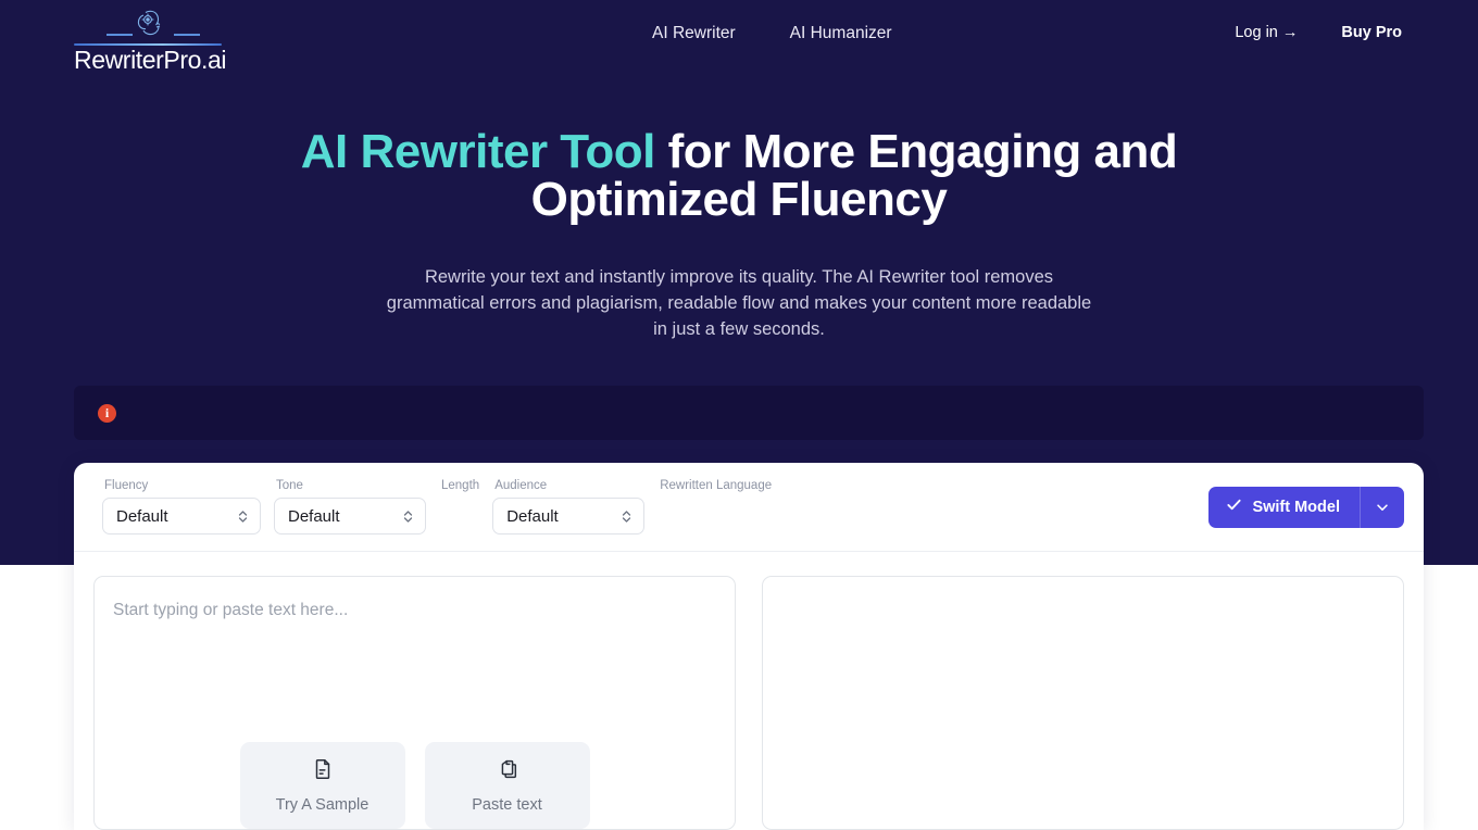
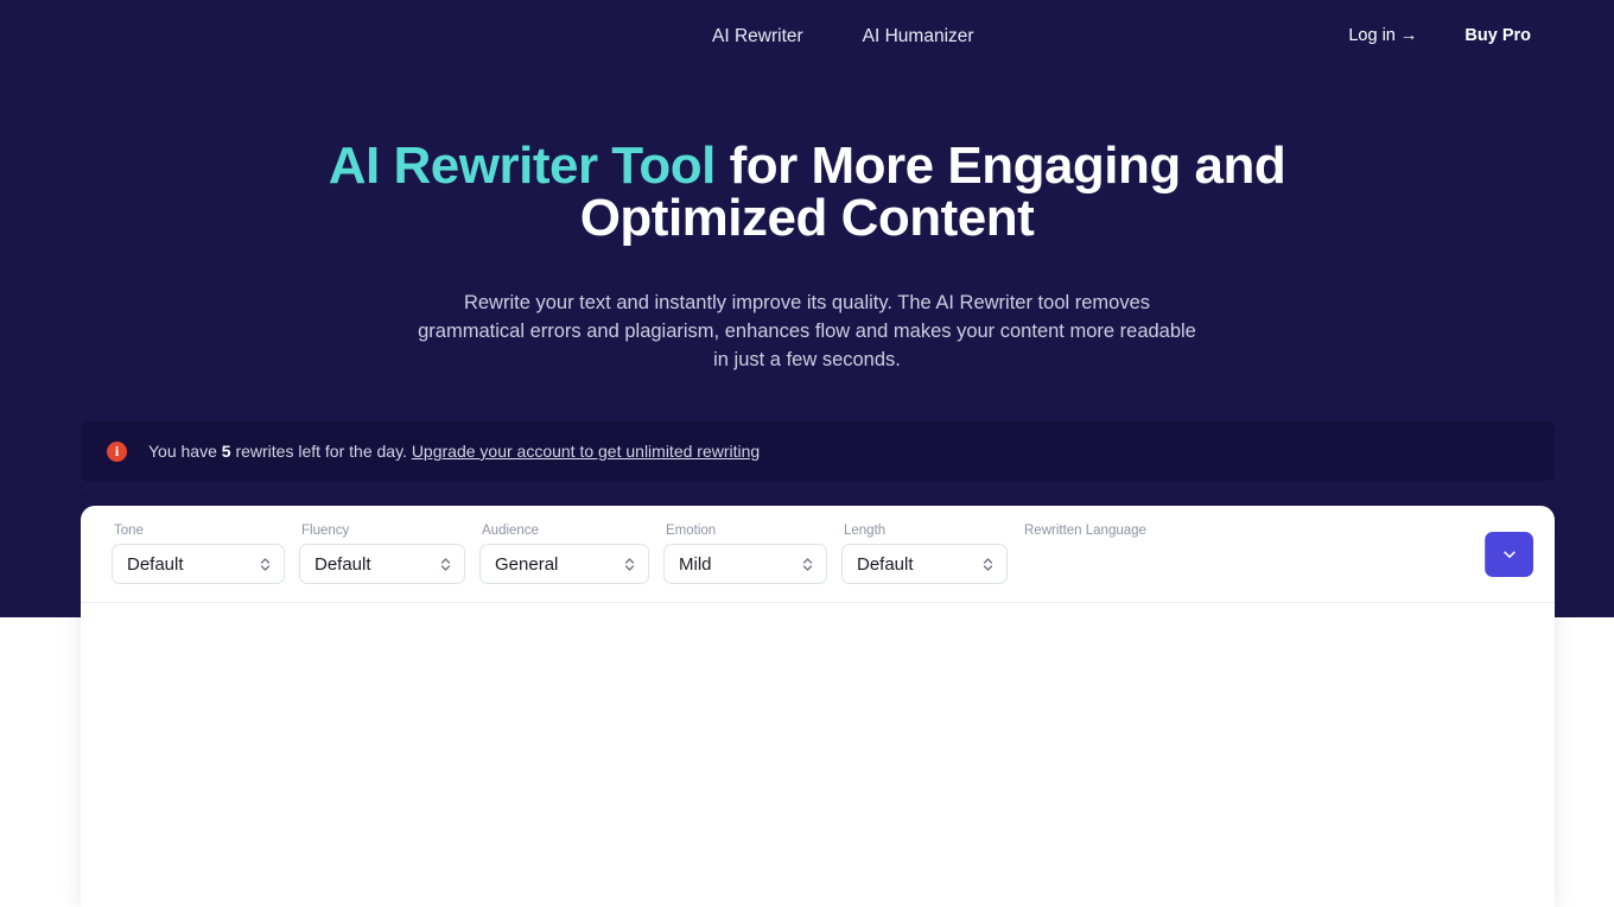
- RewriterPro.ai
  AI Rewriter
  AI Humanizer
  Log in →
  Buy Pro
- AI Rewriter Tool for More Engaging and Optimized Fluency
+ AI Rewriter Tool for More Engaging and Optimized Content
- Rewrite your text and instantly improve its quality. The AI Rewriter tool removes grammatical errors and plagiarism, readable flow and makes your content more readable in just a few seconds.
+ Rewrite your text and instantly improve its quality. The AI Rewriter tool removes grammatical errors and plagiarism, enhances flow and makes your content more readable in just a few seconds.
  i
+ You have 5 rewrites left for the day. Upgrade your account to get unlimited rewriting
- Fluency
+ Tone
  Default
- Tone
+ Fluency
  Default
- Length
+ Audience
+ General
+ Emotion
+ Mild
- Audience
+ Length
  Default
  Rewritten Language
- Swift Model
- Start typing or paste text here...
- Try A Sample
- Paste text
